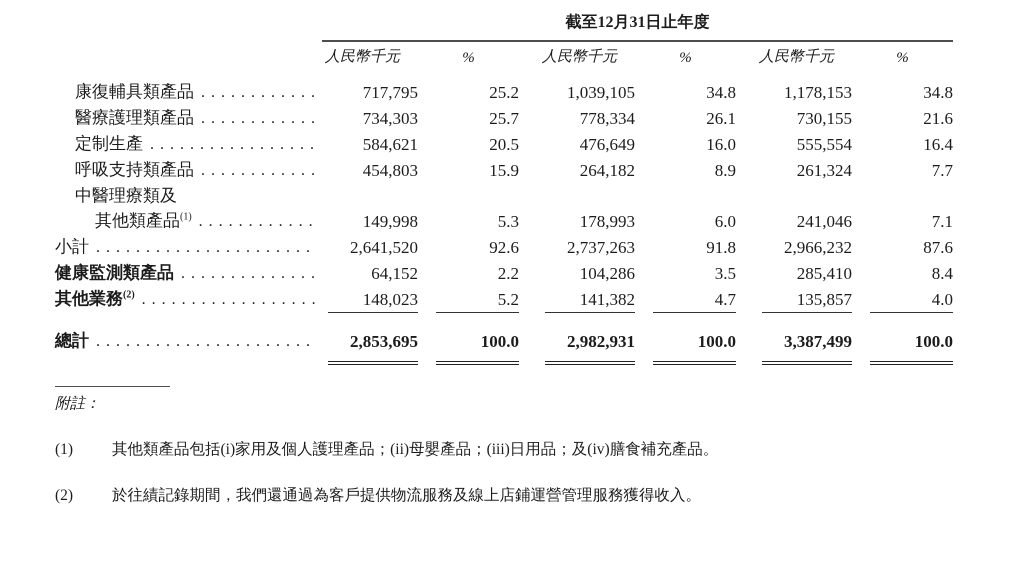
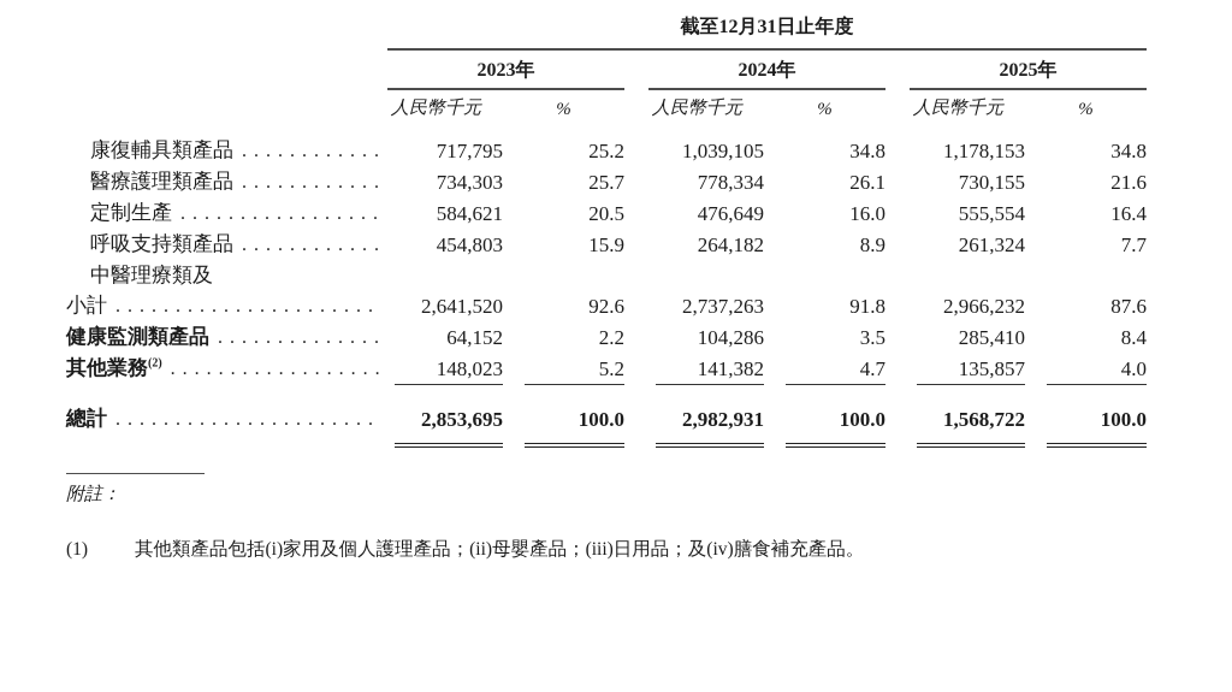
  	截至12月31日止年度
+ 	2023年		2024年		2025年
  	人民幣千元	%		人民幣千元	%		人民幣千元	%
  康復輔具類產品	717,795	25.2		1,039,105	34.8		1,178,153	34.8
  醫療護理類產品	734,303	25.7		778,334	26.1		730,155	21.6
  定制生產	584,621	20.5		476,649	16.0		555,554	16.4
  呼吸支持類產品	454,803	15.9		264,182	8.9		261,324	7.7
  中醫理療類及
- 其他類產品(1)	149,998	5.3		178,993	6.0		241,046	7.1
  小計	2,641,520	92.6		2,737,263	91.8		2,966,232	87.6
  健康監測類產品	64,152	2.2		104,286	3.5		285,410	8.4
  其他業務(2)	148,023	5.2		141,382	4.7		135,857	4.0
- 總計	2,853,695	100.0		2,982,931	100.0		3,387,499	100.0
+ 總計	2,853,695	100.0		2,982,931	100.0		1,568,722	100.0
  附註：
  (1)
  其他類產品包括(i)家用及個人護理產品；(ii)母嬰產品；(iii)日用品；及(iv)膳食補充產品。
- (2)
- 於往績記錄期間，我們還通過為客戶提供物流服務及線上店鋪運營管理服務獲得收入。
